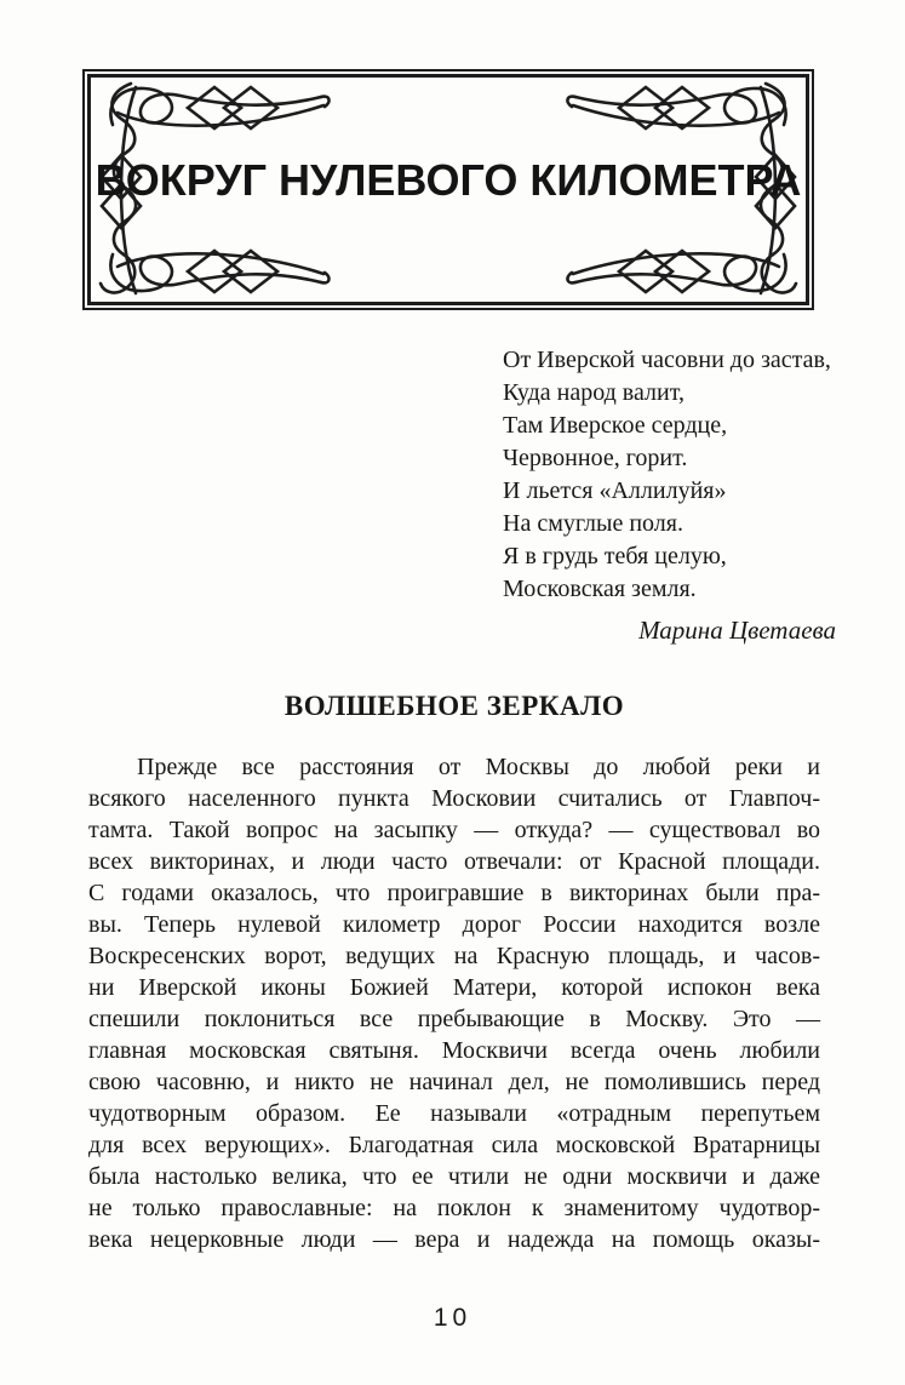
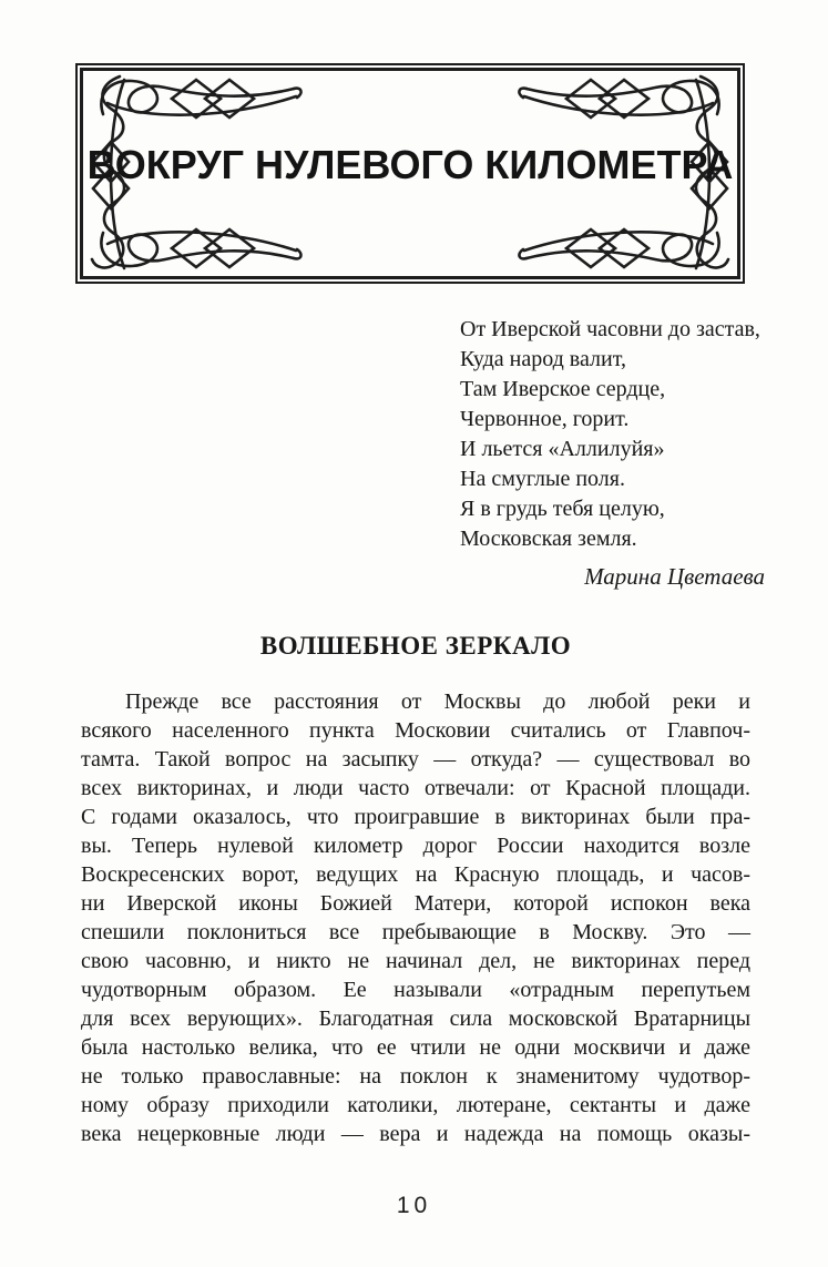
  ВОКРУГ НУЛЕВОГО КИЛОМЕТРА
  От Иверской часовни до застав,
  Куда народ валит,
  Там Иверское сердце,
  Червонное, горит.
  И льется «Аллилуйя»
  На смуглые поля.
  Я в грудь тебя целую,
  Московская земля.
  Марина Цветаева
  ВОЛШЕБНОЕ ЗЕРКАЛО
  Прежде все расстояния от Москвы до любой реки и
  всякого населенного пункта Московии считались от Главпоч-
  тамта. Такой вопрос на засыпку — откуда? — существовал во
  всех викторинах, и люди часто отвечали: от Красной площади.
  С годами оказалось, что проигравшие в викторинах были пра-
  вы. Теперь нулевой километр дорог России находится возле
  Воскресенских ворот, ведущих на Красную площадь, и часов-
  ни Иверской иконы Божией Матери, которой испокон века
  спешили поклониться все пребывающие в Москву. Это —
- главная московская святыня. Москвичи всегда очень любили
- свою часовню, и никто не начинал дел, не помолившись перед
+ свою часовню, и никто не начинал дел, не викторинах перед
  чудотворным образом. Ее называли «отрадным перепутьем
  для всех верующих». Благодатная сила московской Вратарницы
  была настолько велика, что ее чтили не одни москвичи и даже
  не только православные: на поклон к знаменитому чудотвор-
+ ному образу приходили католики, лютеране, сектанты и даже
  века нецерковные люди — вера и надежда на помощь оказы-
  10
